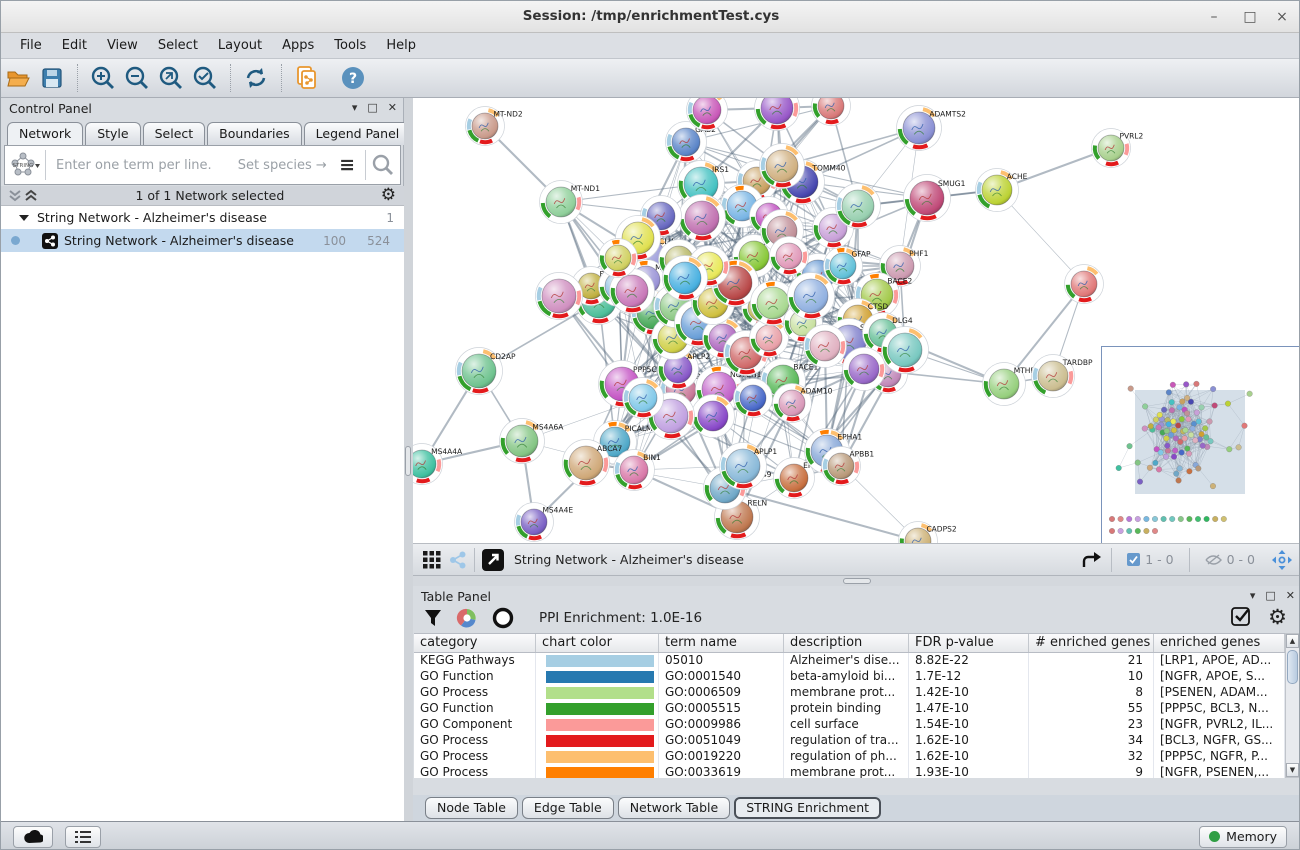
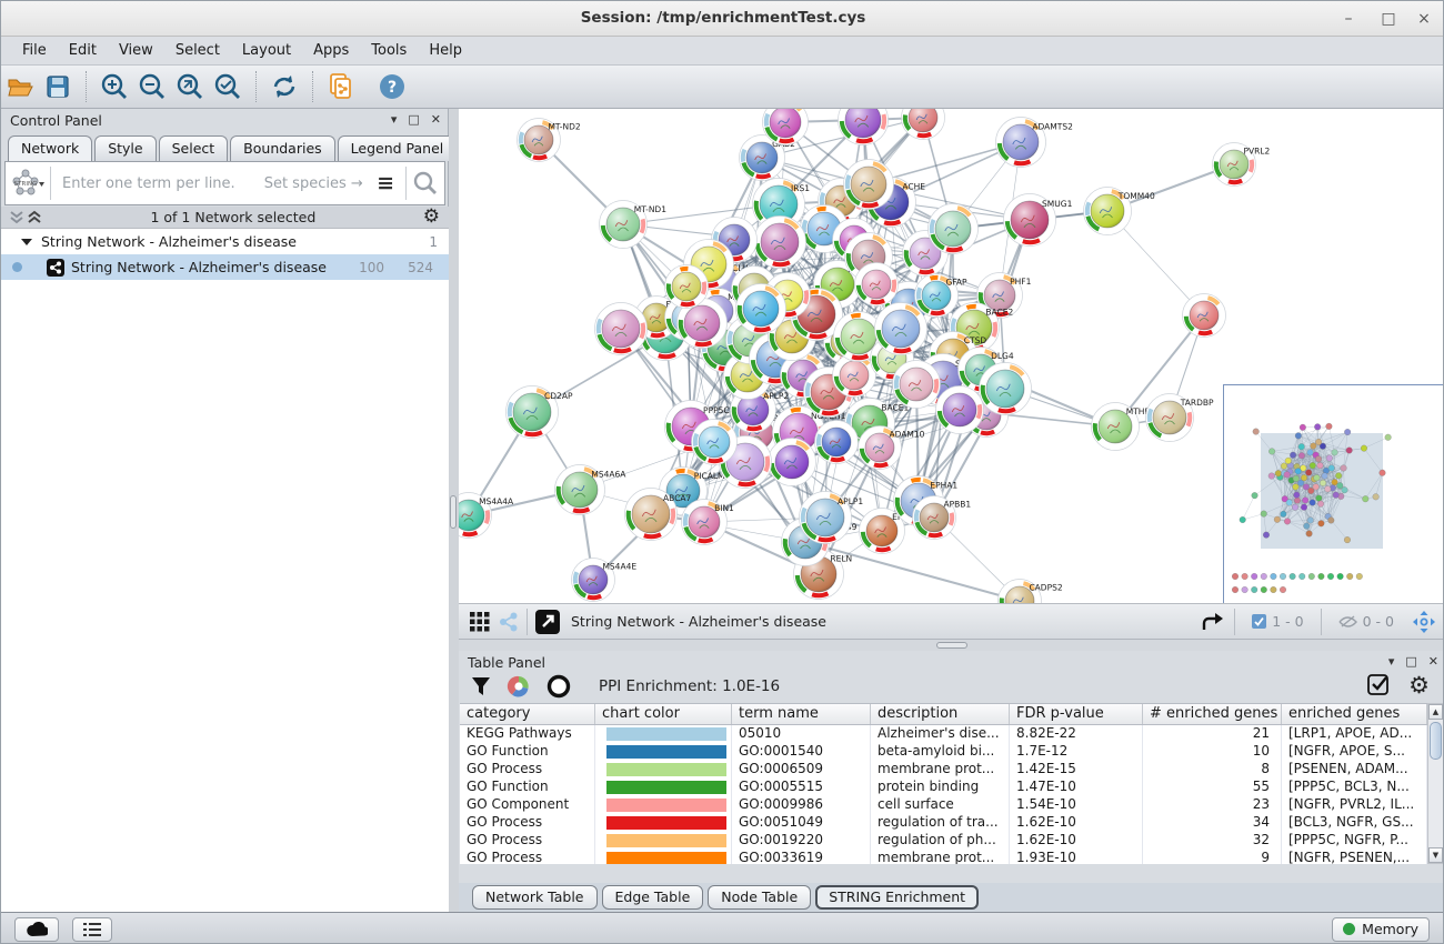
  Session: /tmp/enrichmentTest.cys
  –
  □
  ×
  File
  Edit
  View
  Select
  Layout
  Apps
  Tools
  Help
  ?
  Control Panel
  ▾
  □
  ✕
  Network
  Style
  Select
  Boundaries
  Legend Panel
  Enter one term per line.
  Set species →
  ≡
  1 of 1 Network selected
  ⚙
  String Network - Alzheimer's disease
  1
  String Network - Alzheimer's disease
  100
  524
  MT-ND2
  MT-ND1
  ADAMTS2
  PVRL2
- ACHE
+ TOMM40
  SMUG1
  PHF1
  BACE2
  CD2AP
  MS4A4A
  MS4A6A
  MS4A4E
  PICALM
  ABCA7
  BIN1
  RELN
  CADPS2
  TARDBP
  CTSD
  DLG4
  GFAP
  IRS1
- TOMM40
+ ACHE
  APLP2
  BACE1
  ADAM10
  APLP1
  EPHA1
  APBB1
  PPP5C
  String Network - Alzheimer's disease
  1 - 0
  0 - 0
  Table Panel
  ▾
  □
  ✕
  PPI Enrichment: 1.0E-16
  ⚙
  category
  chart color
  term name
  description
  FDR p-value
  # enriched genes
  enriched genes
  KEGG Pathways
  05010
  Alzheimer's dise...
  8.82E-22
  21
  [LRP1, APOE, AD...
  GO Function
  GO:0001540
  beta-amyloid bi...
  1.7E-12
  10
  [NGFR, APOE, S...
  GO Process
  GO:0006509
  membrane prot...
- 1.42E-10
+ 1.42E-15
  8
  [PSENEN, ADAM...
  GO Function
  GO:0005515
  protein binding
  1.47E-10
  55
  [PPP5C, BCL3, N...
  GO Component
  GO:0009986
  cell surface
  1.54E-10
  23
  [NGFR, PVRL2, IL...
  GO Process
  GO:0051049
  regulation of tra...
  1.62E-10
  34
  [BCL3, NGFR, GS...
  GO Process
  GO:0019220
  regulation of ph...
  1.62E-10
  32
  [PPP5C, NGFR, P...
  GO Process
  GO:0033619
  membrane prot...
  1.93E-10
  9
  [NGFR, PSENEN,...
  ▲
  ▼
- Node Table
+ Network Table
  Edge Table
- Network Table
+ Node Table
  STRING Enrichment
  Memory
